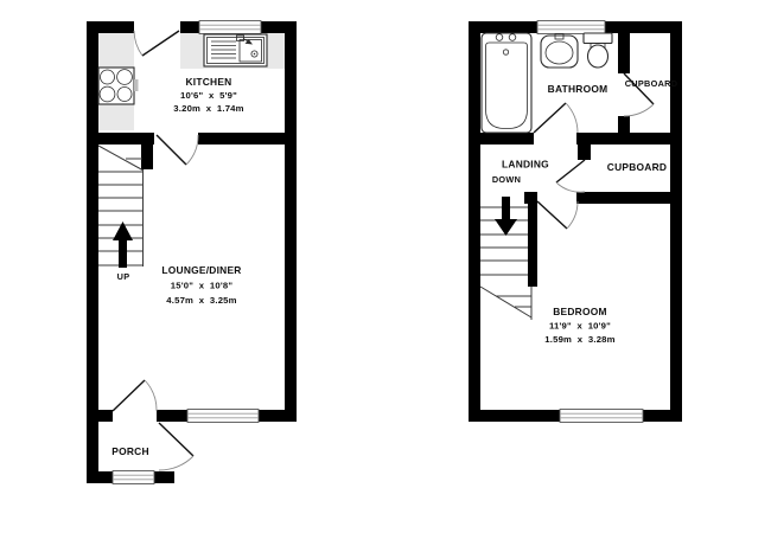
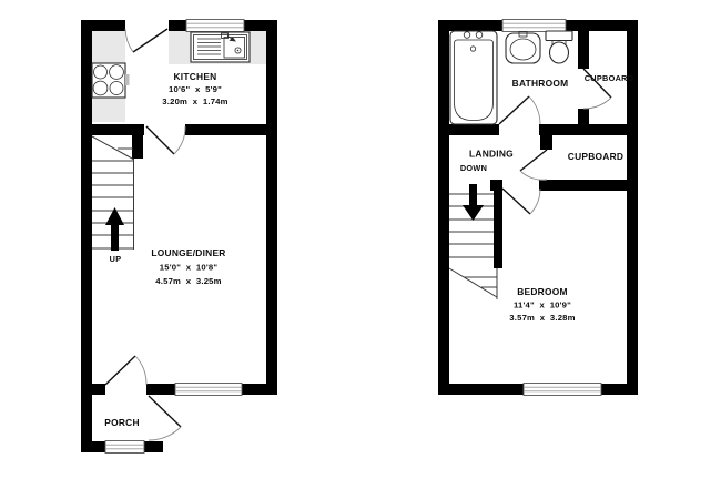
  KITCHEN
  10'6" x 5'9"
  3.20m x 1.74m
  LOUNGE/DINER
  15'0" x 10'8"
  4.57m x 3.25m
  UP
  PORCH
  BATHROOM
  CUPBOARD
  LANDING
  DOWN
  CUPBOARD
  BEDROOM
- 11'9" x 10'9"
+ 11'4" x 10'9"
- 1.59m x 3.28m
+ 3.57m x 3.28m
